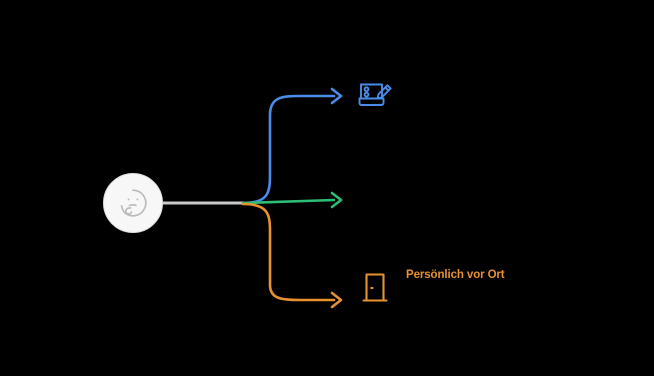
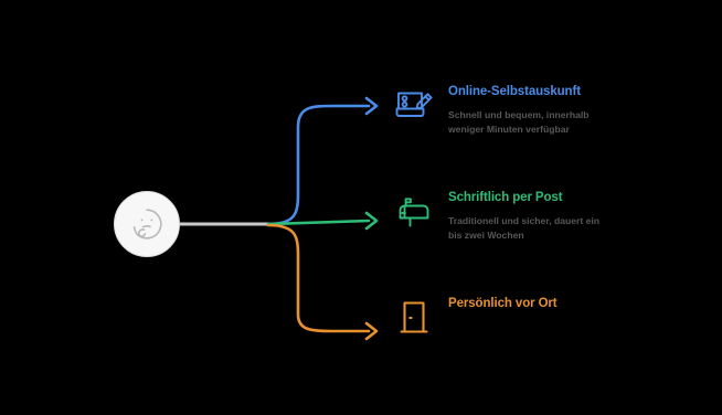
+ Online-Selbstauskunft
+ Schnell und bequem, innerhalb weniger Minuten verfügbar
+ Schriftlich per Post
+ Traditionell und sicher, dauert ein bis zwei Wochen
  Persönlich vor Ort
